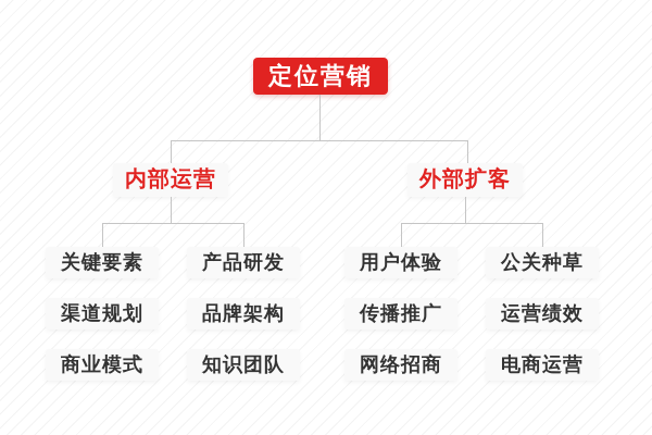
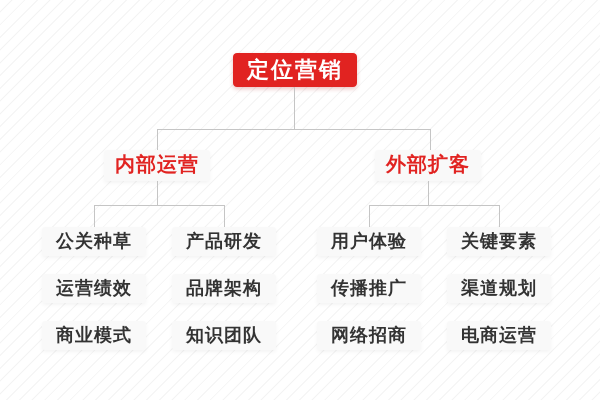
  定位营销
  内部运营
  外部扩客
- 关键要素
+ 公关种草
  产品研发
- 渠道规划
+ 运营绩效
  品牌架构
  商业模式
  知识团队
  用户体验
- 公关种草
+ 关键要素
  传播推广
- 运营绩效
+ 渠道规划
  网络招商
  电商运营
